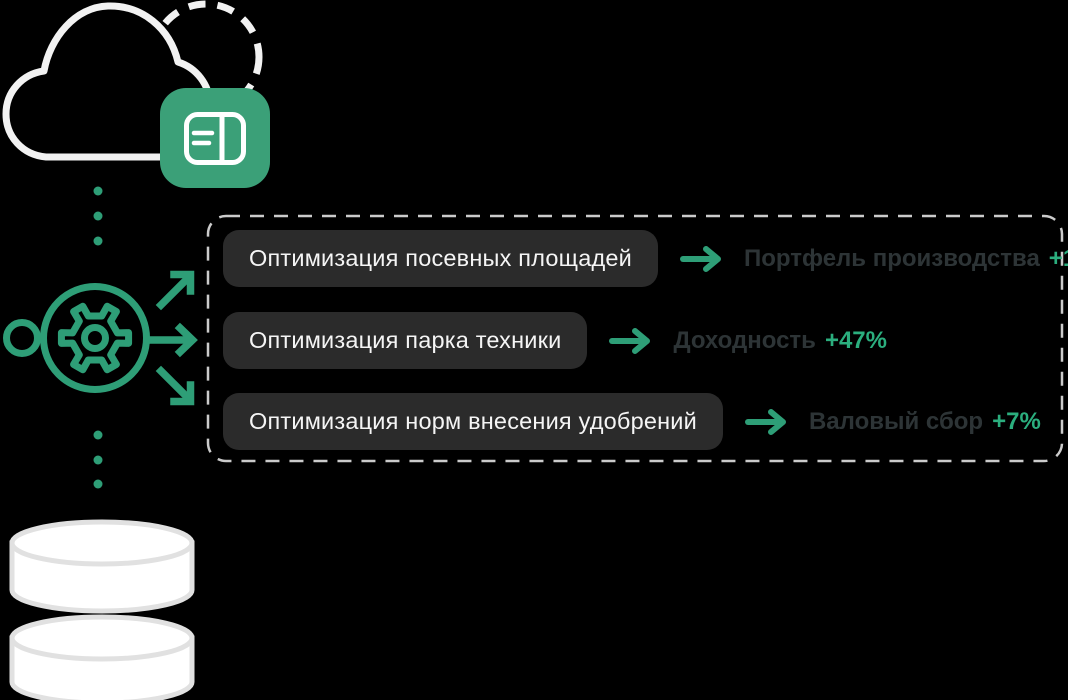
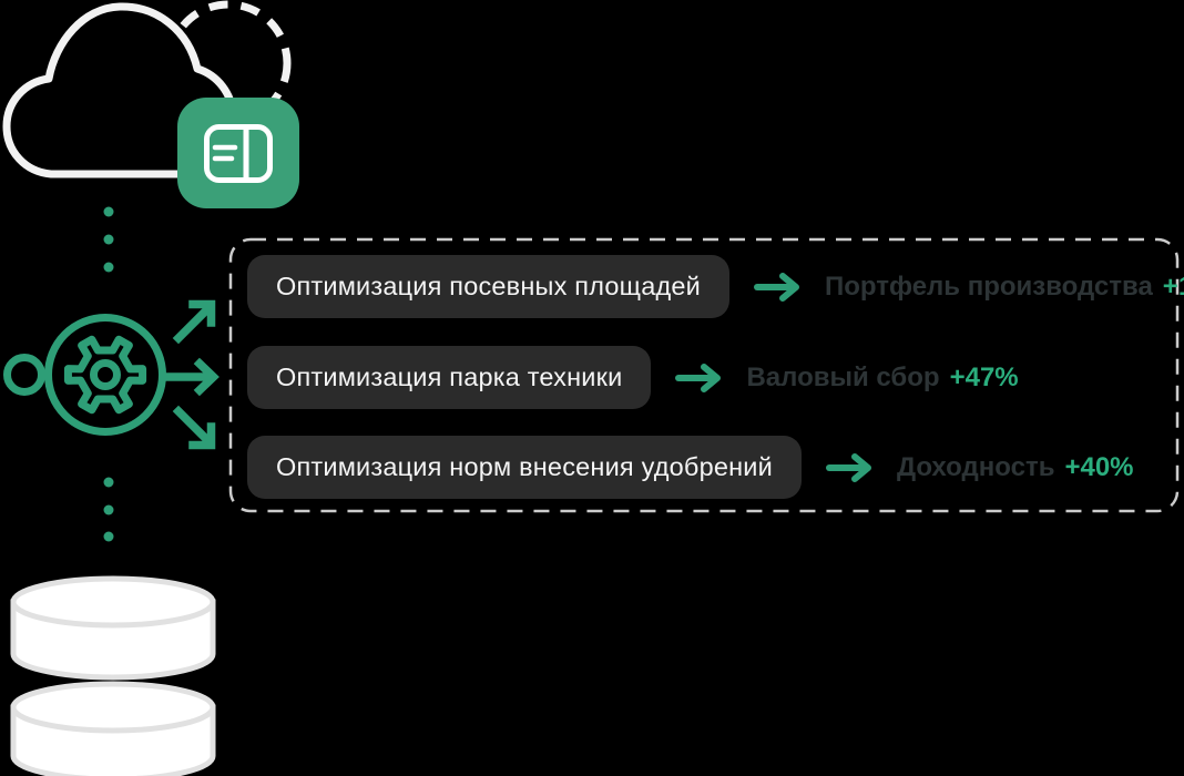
  Оптимизация посевных площадей
  Портфель производства
  Оптимизация парка техники
- Доходность
+ Валовый сбор
  +47%
  Оптимизация норм внесения удобрений
- Валовый сбор
+ Доходность
- +7%
+ +40%
